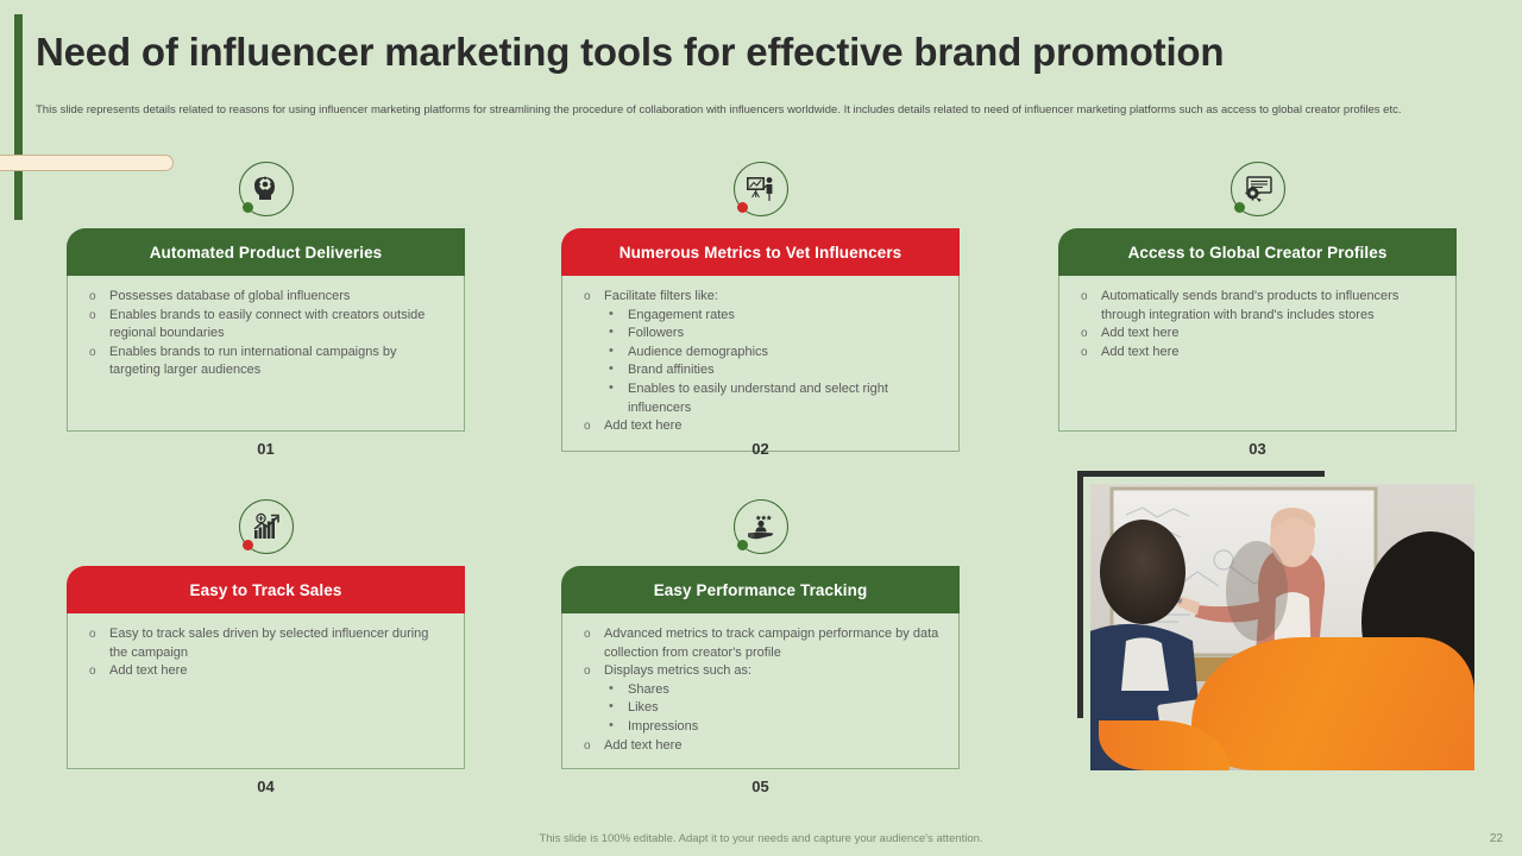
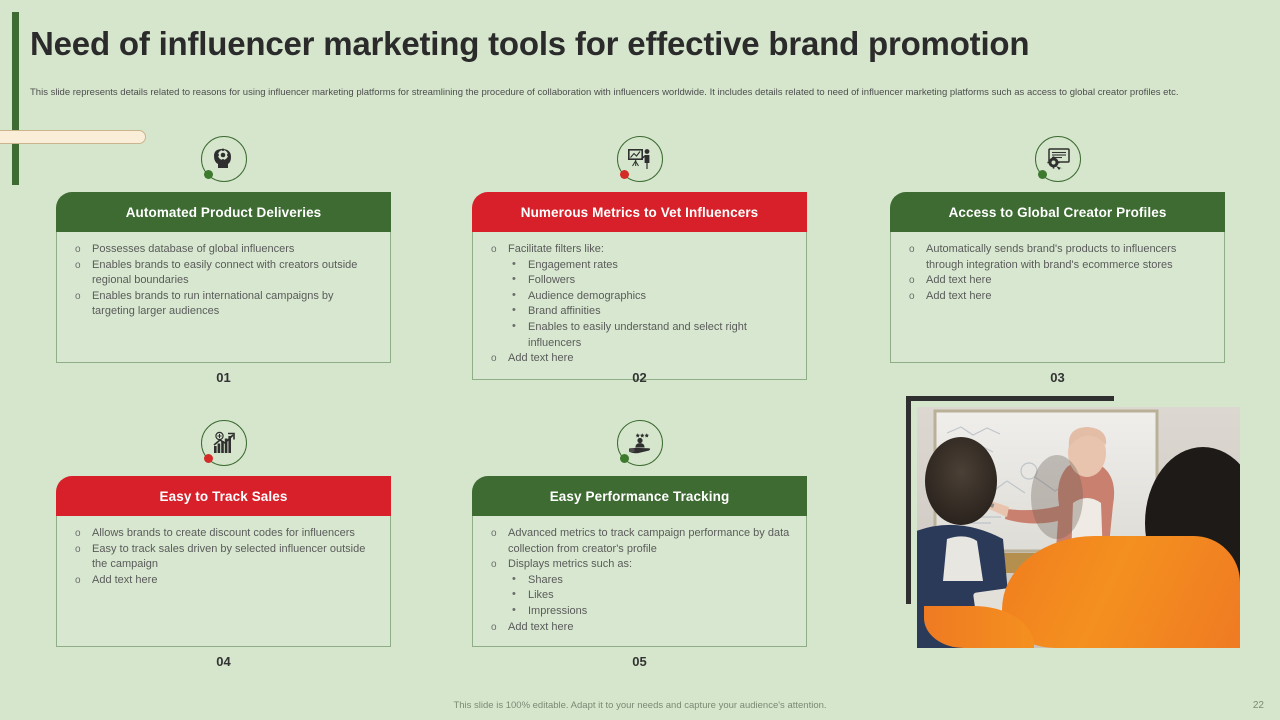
  Need of influencer marketing tools for effective brand promotion
  This slide represents details related to reasons for using influencer marketing platforms for streamlining the procedure of collaboration with influencers worldwide. It includes details related to need of influencer marketing platforms such as access to global creator profiles etc.
  Automated Product Deliveries
  Possesses database of global influencers
  Enables brands to easily connect with creators outside regional boundaries
  Enables brands to run international campaigns by targeting larger audiences
  01
  Numerous Metrics to Vet Influencers
  Facilitate filters like:
  Engagement rates
  Followers
  Audience demographics
  Brand affinities
  Enables to easily understand and select right influencers
  Add text here
  02
  Access to Global Creator Profiles
- Automatically sends brand's products to influencers through integration with brand's includes stores
+ Automatically sends brand's products to influencers through integration with brand's ecommerce stores
  Add text here
  Add text here
  03
  Easy to Track Sales
+ Allows brands to create discount codes for influencers
- Easy to track sales driven by selected influencer during the campaign
+ Easy to track sales driven by selected influencer outside the campaign
  Add text here
  04
  Easy Performance Tracking
  Advanced metrics to track campaign performance by data collection from creator's profile
  Displays metrics such as:
  Shares
  Likes
  Impressions
  Add text here
  05
  This slide is 100% editable. Adapt it to your needs and capture your audience's attention.
  22
